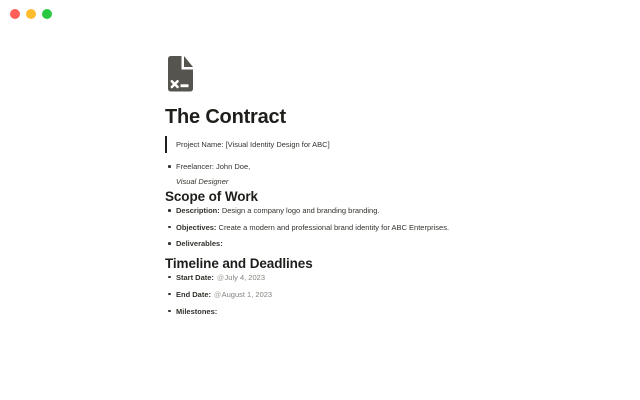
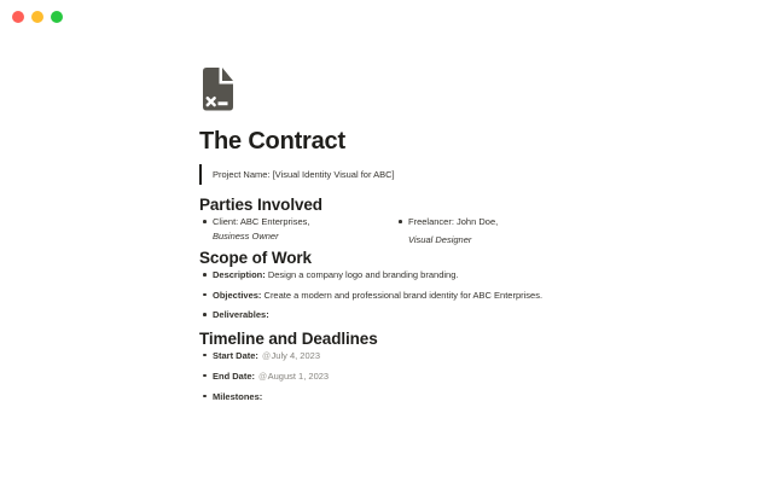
  The Contract
- Project Name: [Visual Identity Design for ABC]
+ Project Name: [Visual Identity Visual for ABC]
+ Parties Involved
+ Client: ABC Enterprises,
+ Business Owner
  Freelancer: John Doe,
  Visual Designer
  Scope of Work
  Description: Design a company logo and branding branding.
  Objectives: Create a modern and professional brand identity for ABC Enterprises.
  Deliverables:
  Timeline and Deadlines
  Start Date: July 4, 2023
  End Date: August 1, 2023
  Milestones:
